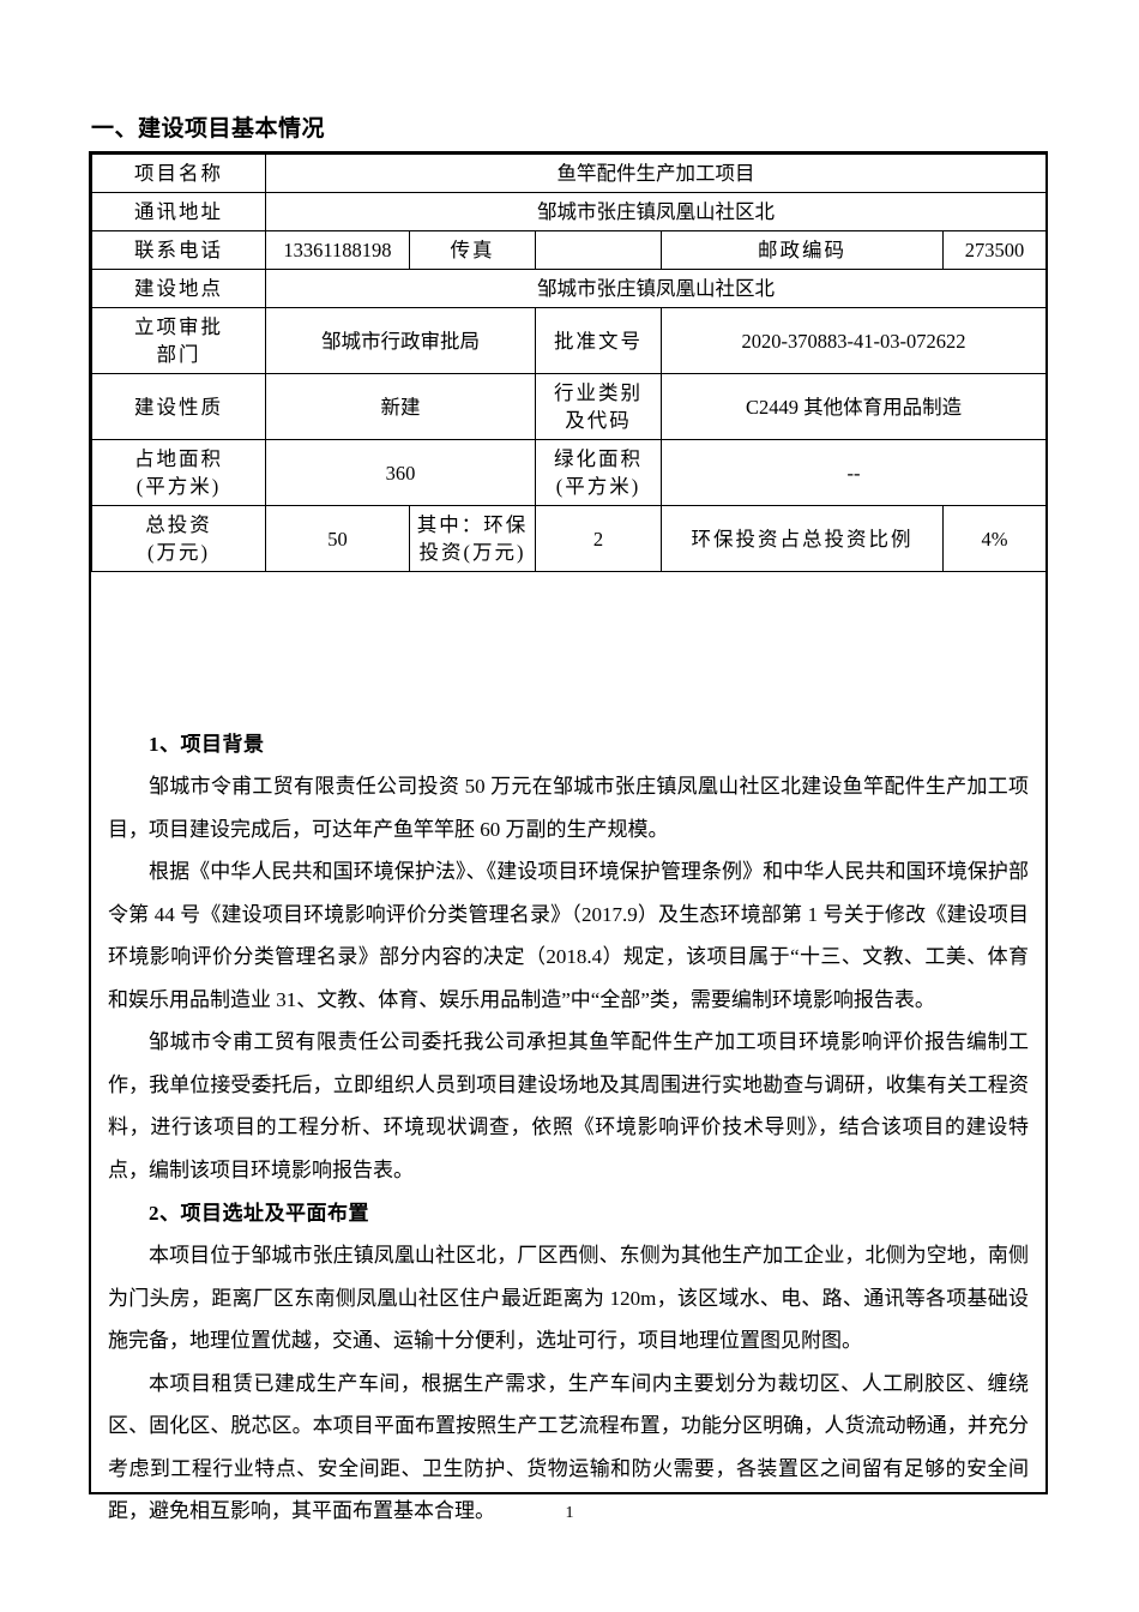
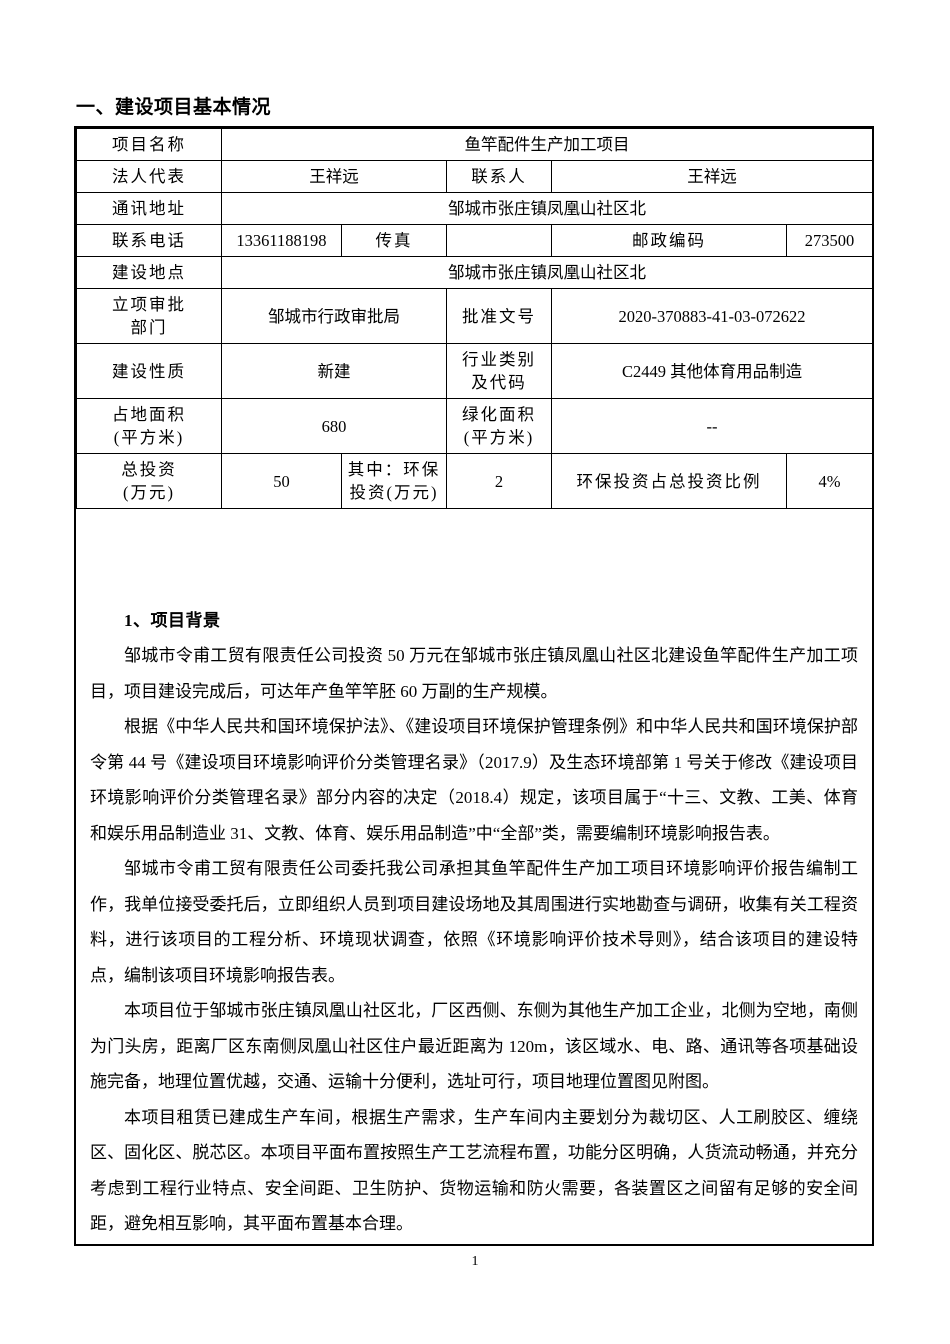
  一、建设项目基本情况
  项目名称	鱼竿配件生产加工项目
+ 法人代表	王祥远	联系人	王祥远
  通讯地址	邹城市张庄镇凤凰山社区北
  联系电话	13361188198	传真		邮政编码	273500
  建设地点	邹城市张庄镇凤凰山社区北
  立项审批 部门	邹城市行政审批局	批准文号	2020-370883-41-03-072622
  建设性质	新建	行业类别 及代码	C2449 其他体育用品制造
- 占地面积 (平方米)	360	绿化面积 (平方米)	--
+ 占地面积 (平方米)	680	绿化面积 (平方米)	--
  总投资 (万元)	50	其中：环保 投资(万元)	2	环保投资占总投资比例	4%
  1、项目背景
  邹城市令甫工贸有限责任公司投资 50 万元在邹城市张庄镇凤凰山社区北建设鱼竿配件生产加工项目，项目建设完成后，可达年产鱼竿竿胚 60 万副的生产规模。
  根据《中华人民共和国环境保护法》、《建设项目环境保护管理条例》和中华人民共和国环境保护部令第 44 号《建设项目环境影响评价分类管理名录》（2017.9）及生态环境部第 1 号关于修改《建设项目环境影响评价分类管理名录》部分内容的决定（2018.4）规定，该项目属于“十三、文教、工美、体育和娱乐用品制造业 31、文教、体育、娱乐用品制造”中“全部”类，需要编制环境影响报告表。
  邹城市令甫工贸有限责任公司委托我公司承担其鱼竿配件生产加工项目环境影响评价报告编制工作，我单位接受委托后，立即组织人员到项目建设场地及其周围进行实地勘查与调研，收集有关工程资料，进行该项目的工程分析、环境现状调查，依照《环境影响评价技术导则》，结合该项目的建设特点，编制该项目环境影响报告表。
- 2、项目选址及平面布置
  本项目位于邹城市张庄镇凤凰山社区北，厂区西侧、东侧为其他生产加工企业，北侧为空地，南侧为门头房，距离厂区东南侧凤凰山社区住户最近距离为 120m，该区域水、电、路、通讯等各项基础设施完备，地理位置优越，交通、运输十分便利，选址可行，项目地理位置图见附图。
  本项目租赁已建成生产车间，根据生产需求，生产车间内主要划分为裁切区、人工刷胶区、缠绕区、固化区、脱芯区。本项目平面布置按照生产工艺流程布置，功能分区明确，人货流动畅通，并充分考虑到工程行业特点、安全间距、卫生防护、货物运输和防火需要，各装置区之间留有足够的安全间距，避免相互影响，其平面布置基本合理。
  1
